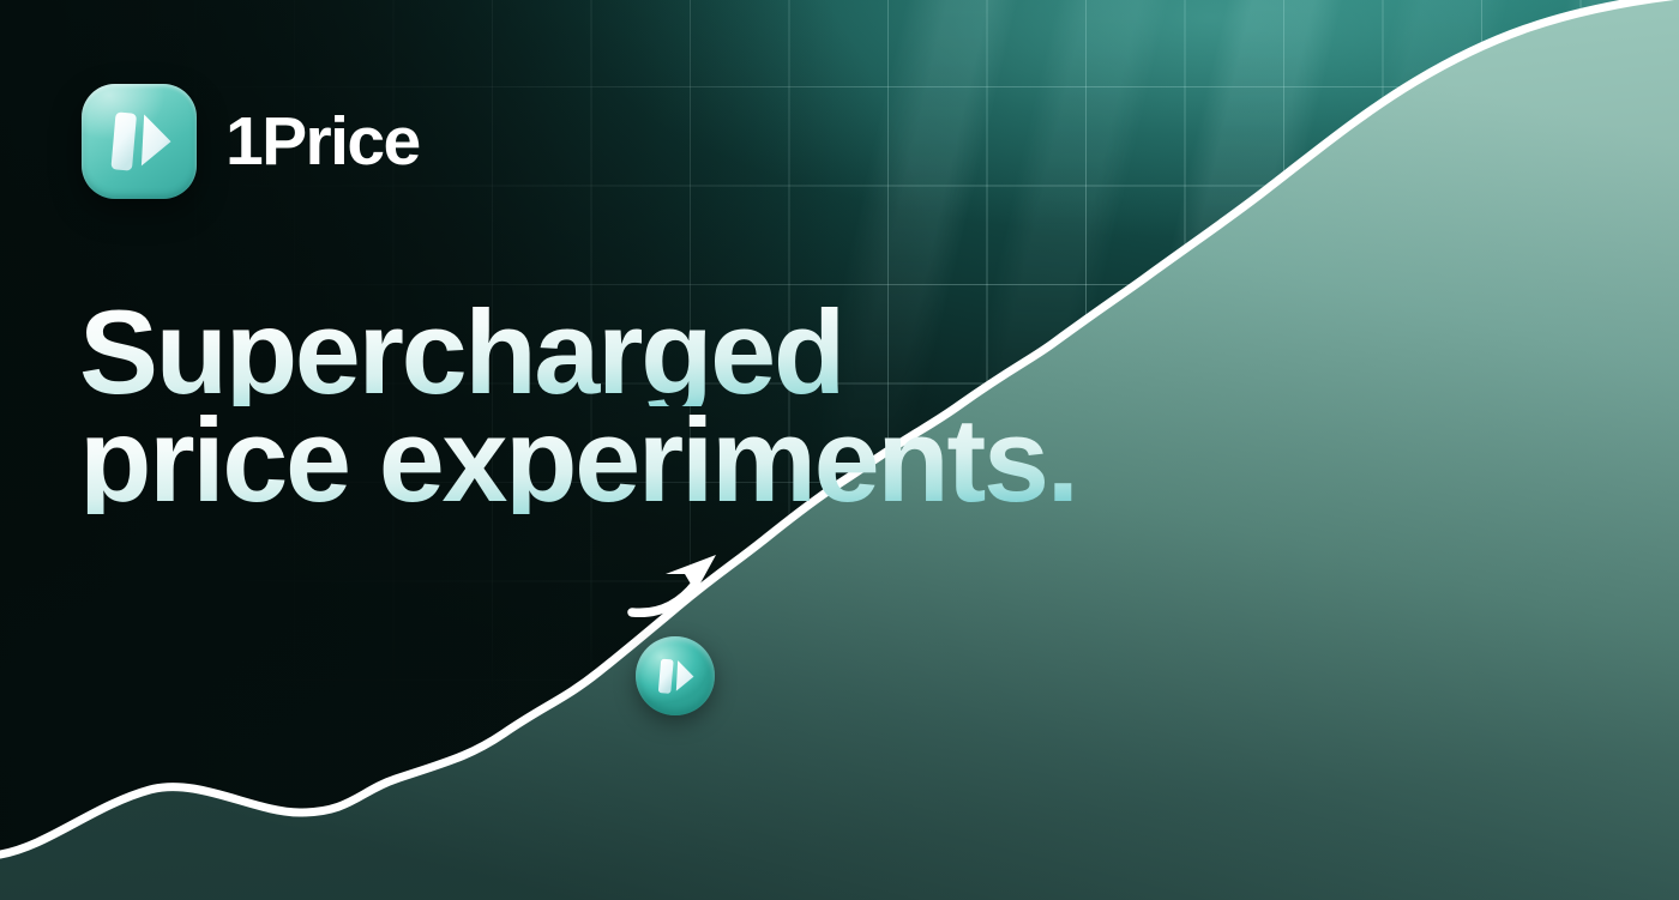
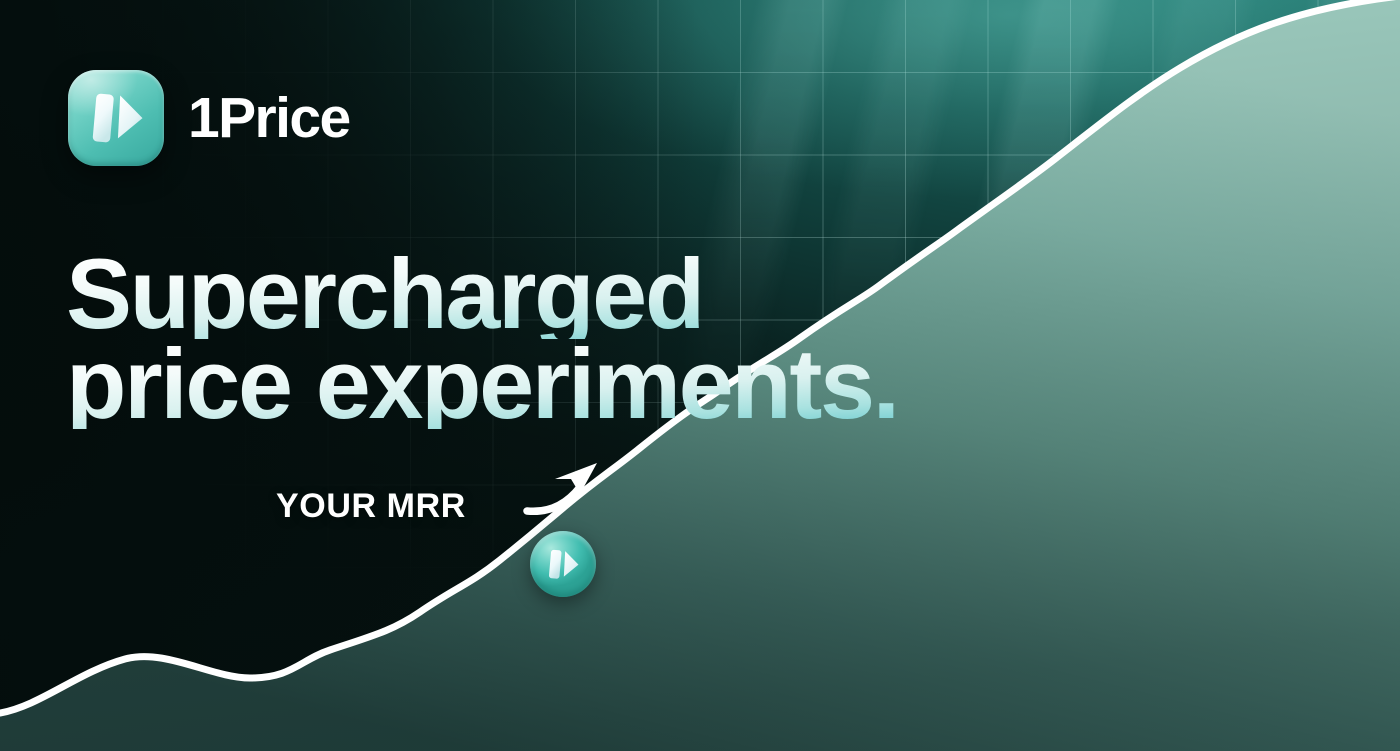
  1Price
  Supercharged
  price experiments.
+ YOUR MRR
